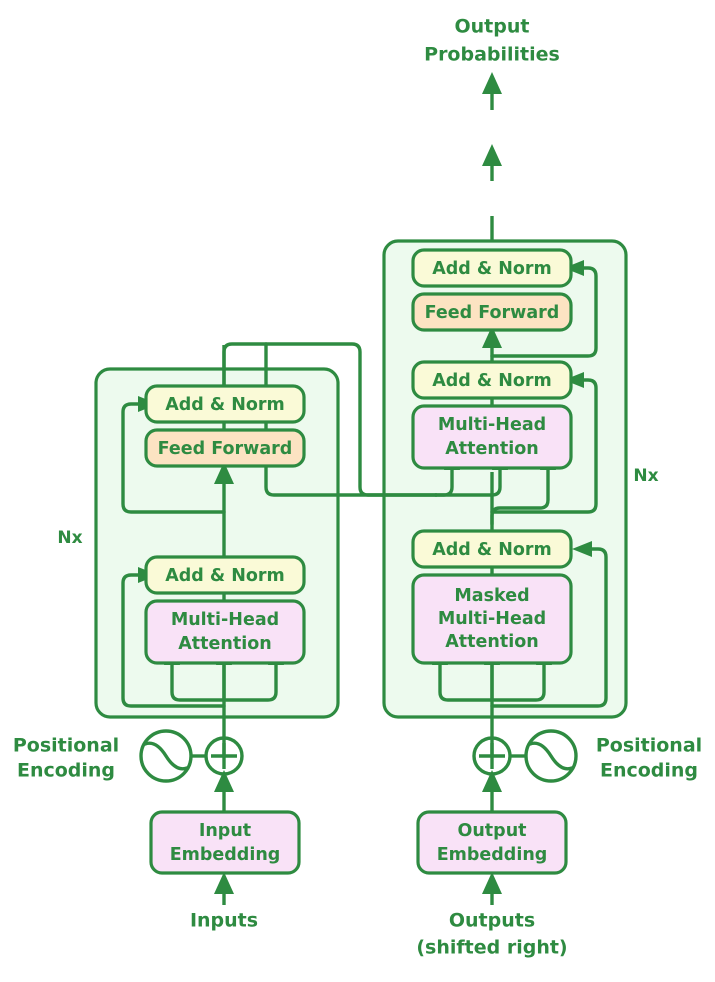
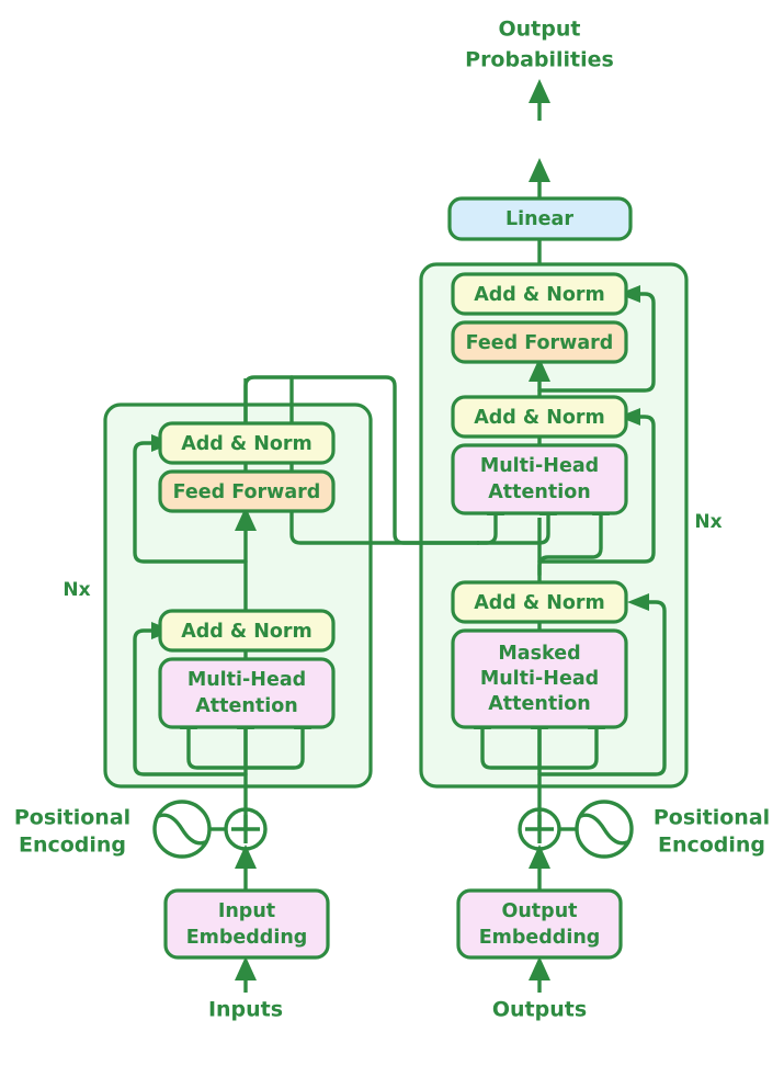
  Add & Norm
  Feed Forward
  Add & Norm
  Multi-Head
  Attention
  Nx
  Add & Norm
  Feed Forward
  Add & Norm
  Multi-Head
  Attention
  Add & Norm
  Masked
  Multi-Head
  Attention
  Nx
+ Linear
  Output
  Probabilities
  Positional
  Encoding
  Input
  Embedding
  Inputs
  Positional
  Encoding
  Output
  Embedding
  Outputs
- (shifted right)
